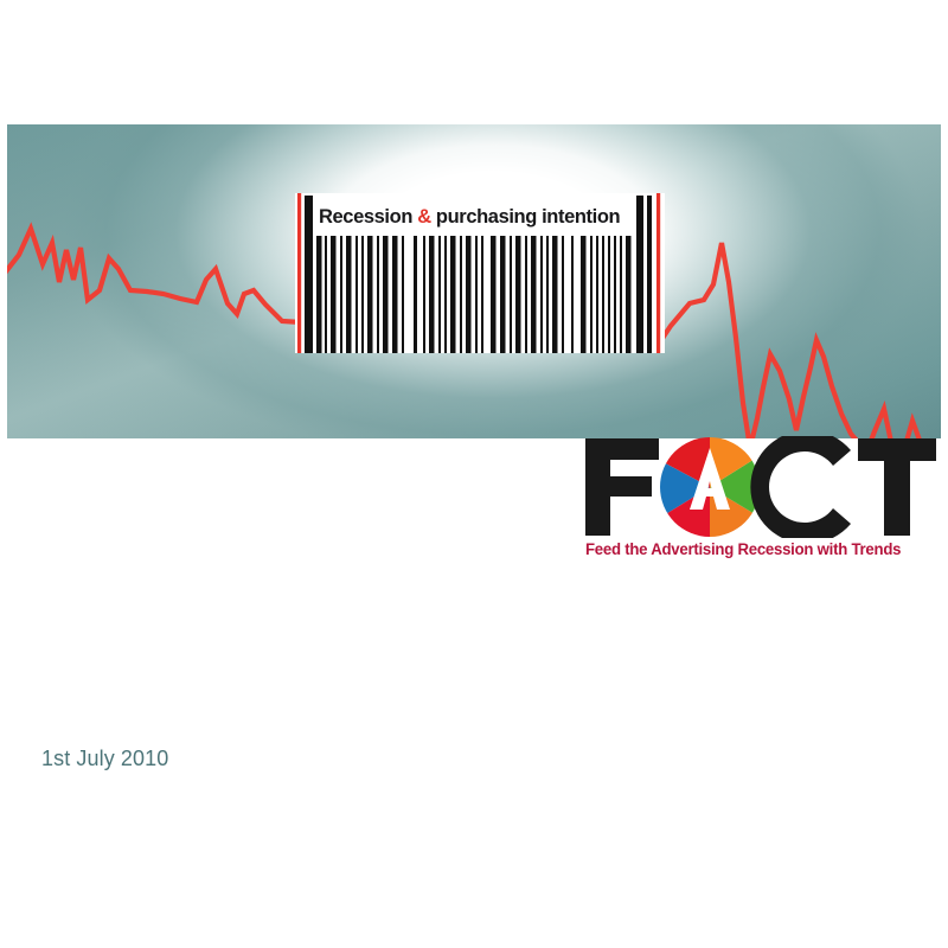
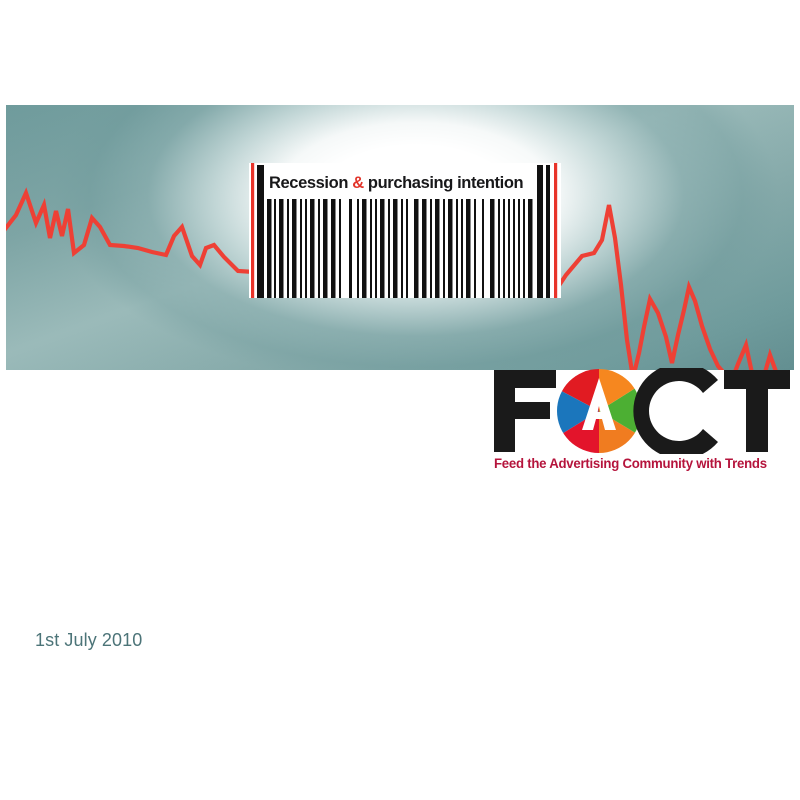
  Recession & purchasing intention
- Feed the Advertising Recession with Trends
+ Feed the Advertising Community with Trends
  1st July 2010
